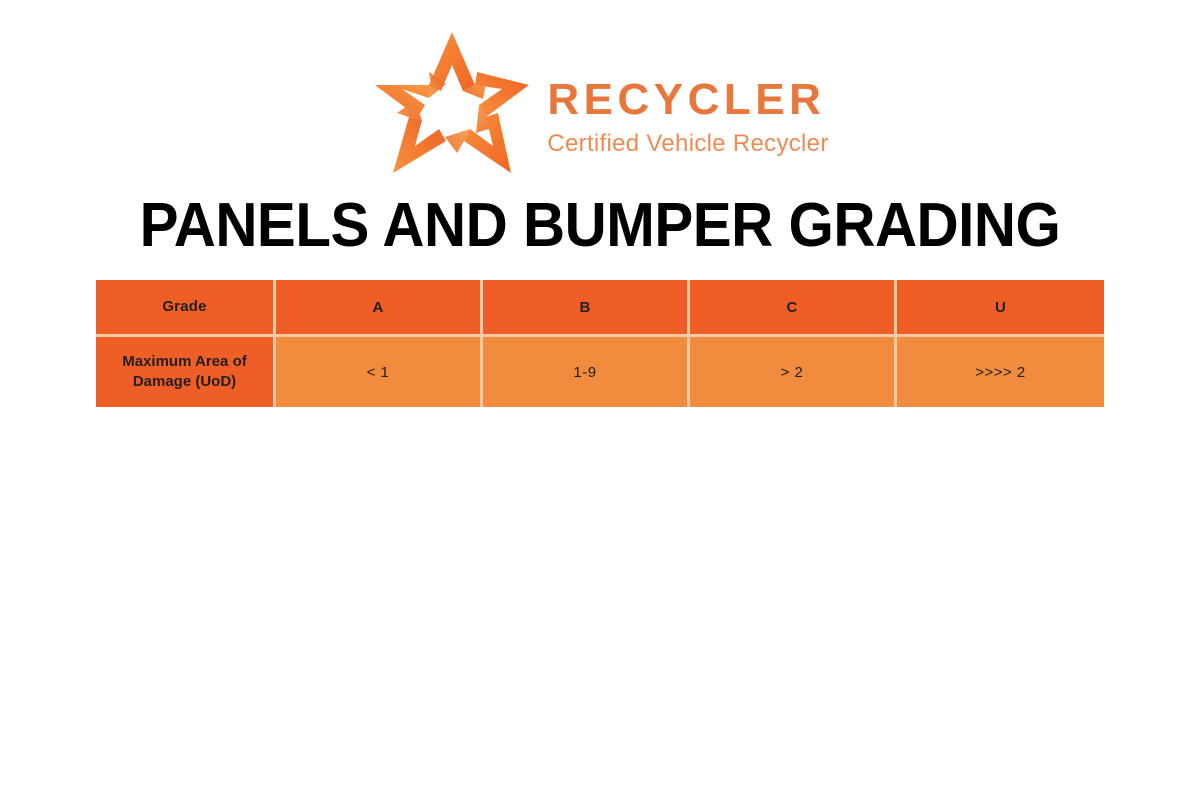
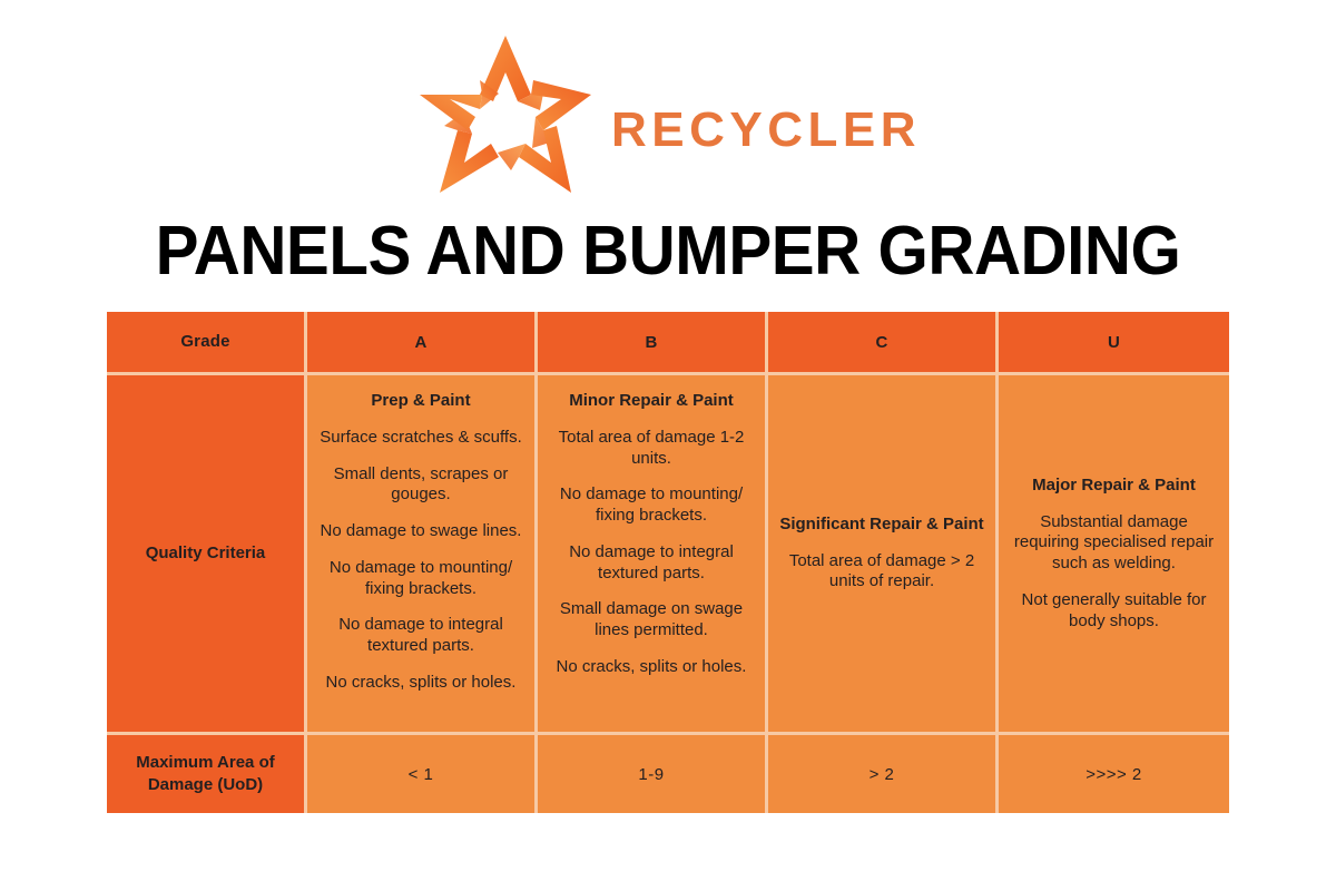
  RECYCLER
- Certified Vehicle Recycler
  PANELS AND BUMPER GRADING
  Grade	A	B	C	U
+ Quality Criteria	Prep & Paint Surface scratches & scuffs. Small dents, scrapes or gouges. No damage to swage lines. No damage to mounting/ fixing brackets. No damage to integral textured parts. No cracks, splits or holes.	Minor Repair & Paint Total area of damage 1-2 units. No damage to mounting/ fixing brackets. No damage to integral textured parts. Small damage on swage lines permitted. No cracks, splits or holes.	Significant Repair & Paint Total area of damage > 2 units of repair.	Major Repair & Paint Substantial damage requiring specialised repair such as welding. Not generally suitable for body shops.
  Maximum Area of Damage (UoD)	< 1	1-9	> 2	>>>> 2
